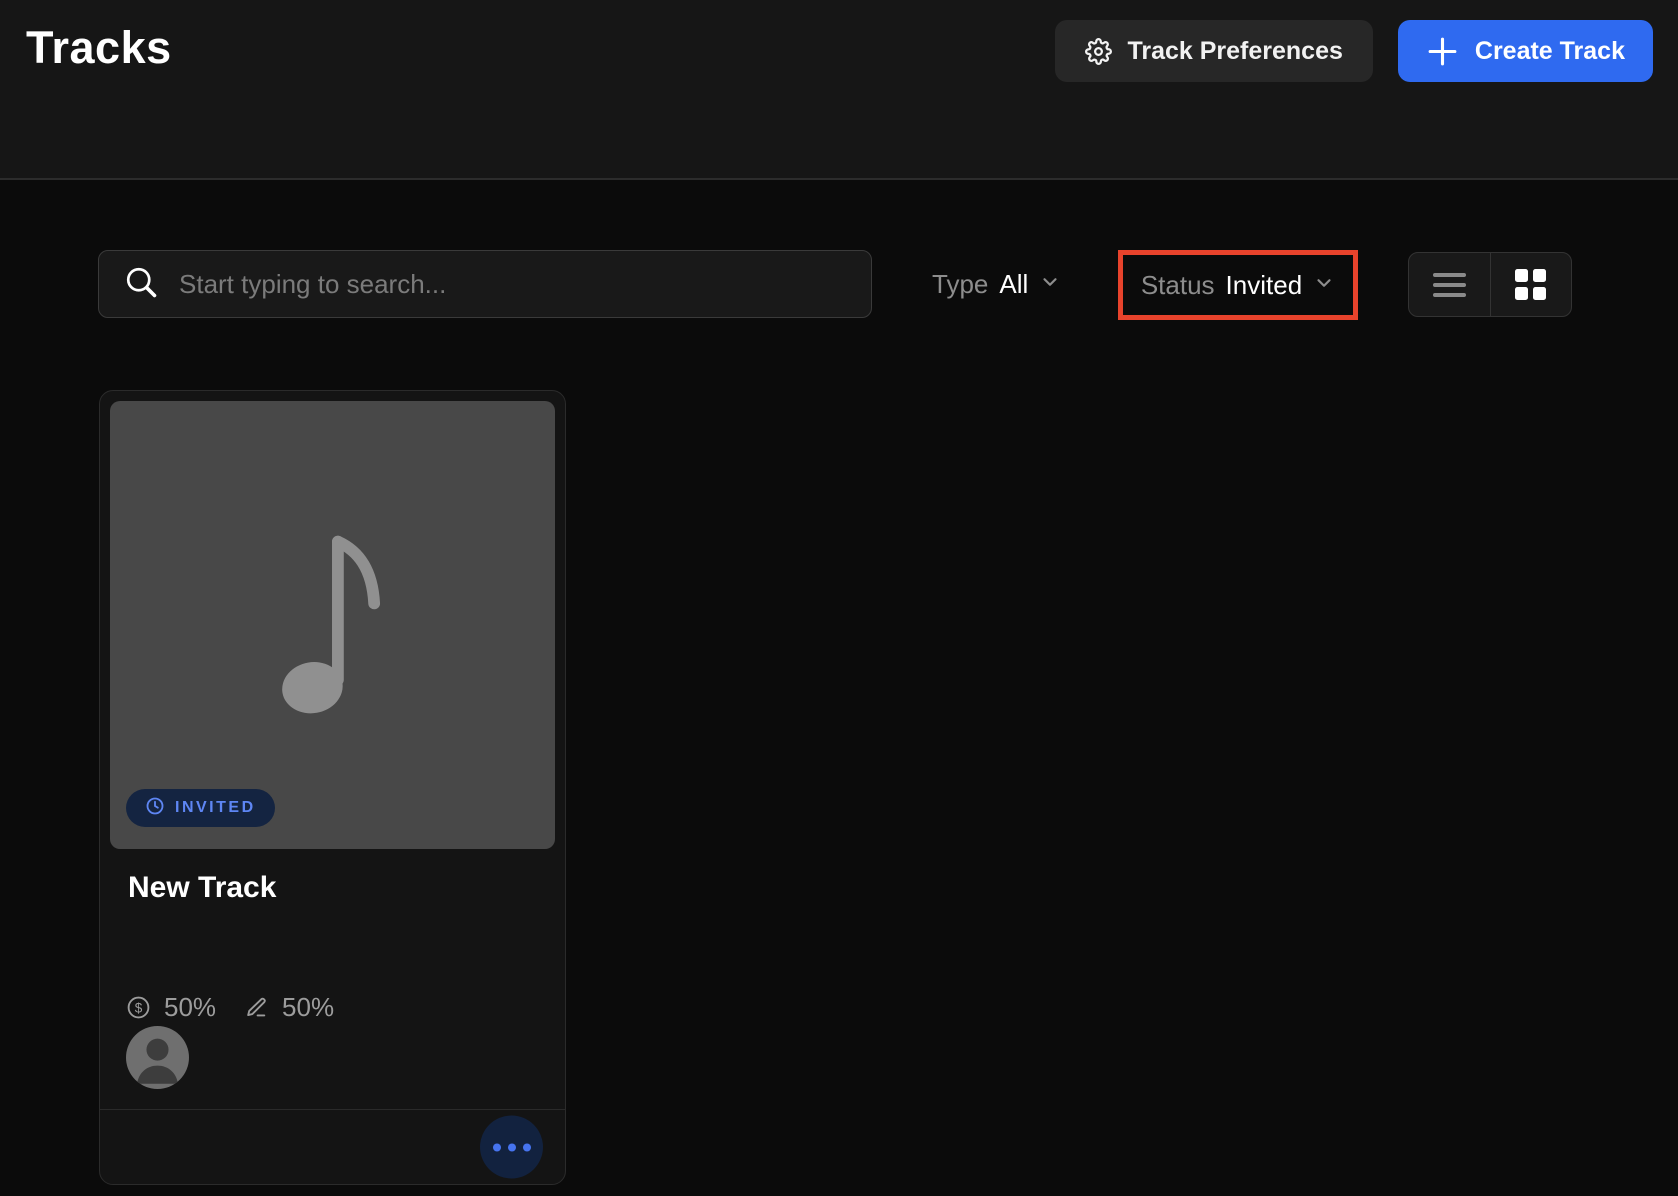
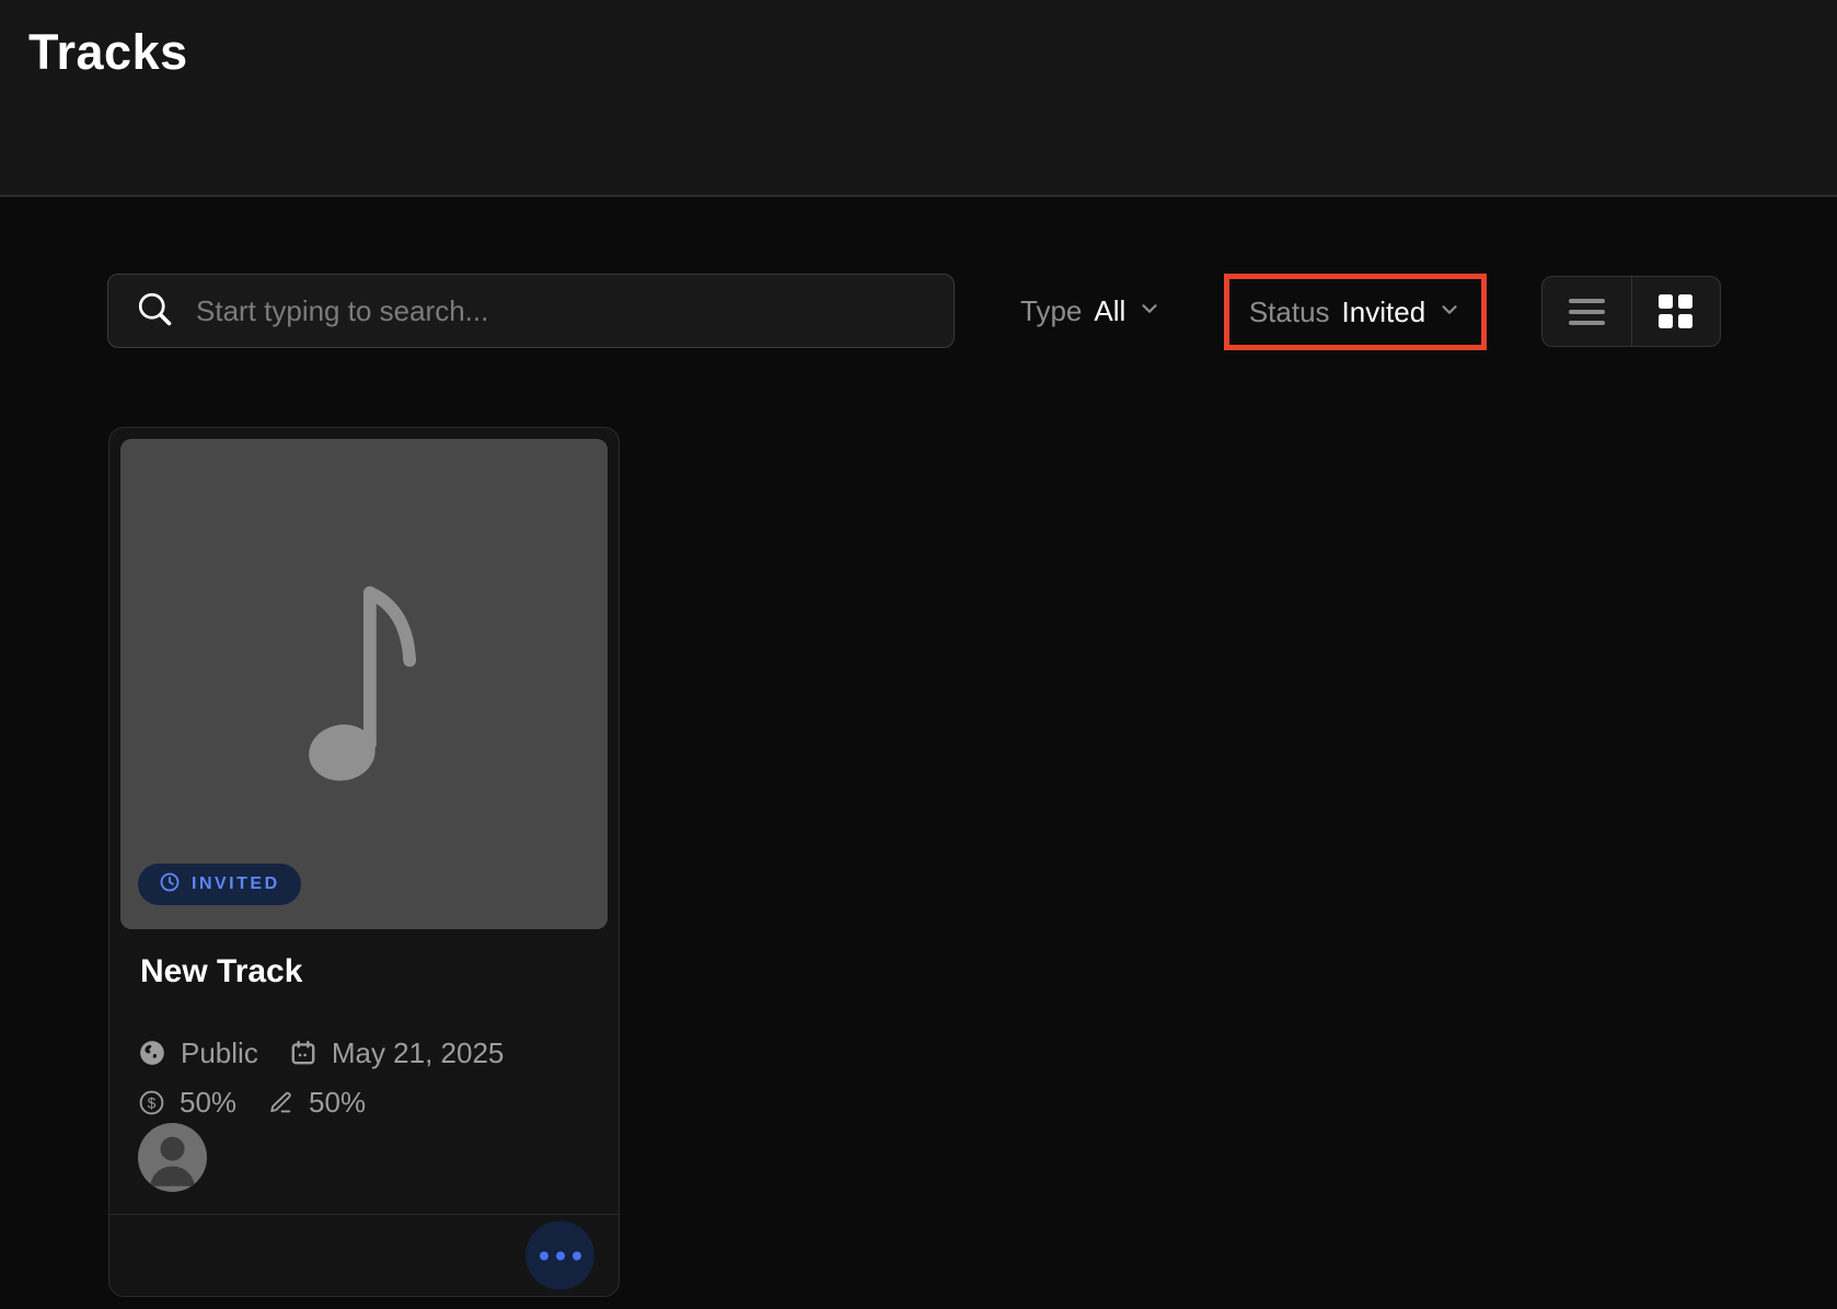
  Tracks
- Track Preferences
- Create Track
  Start typing to search...
  Type
  All
  Status
  Invited
  INVITED
  New Track
+ Public
+ May 21, 2025
  $
  50%
  50%
